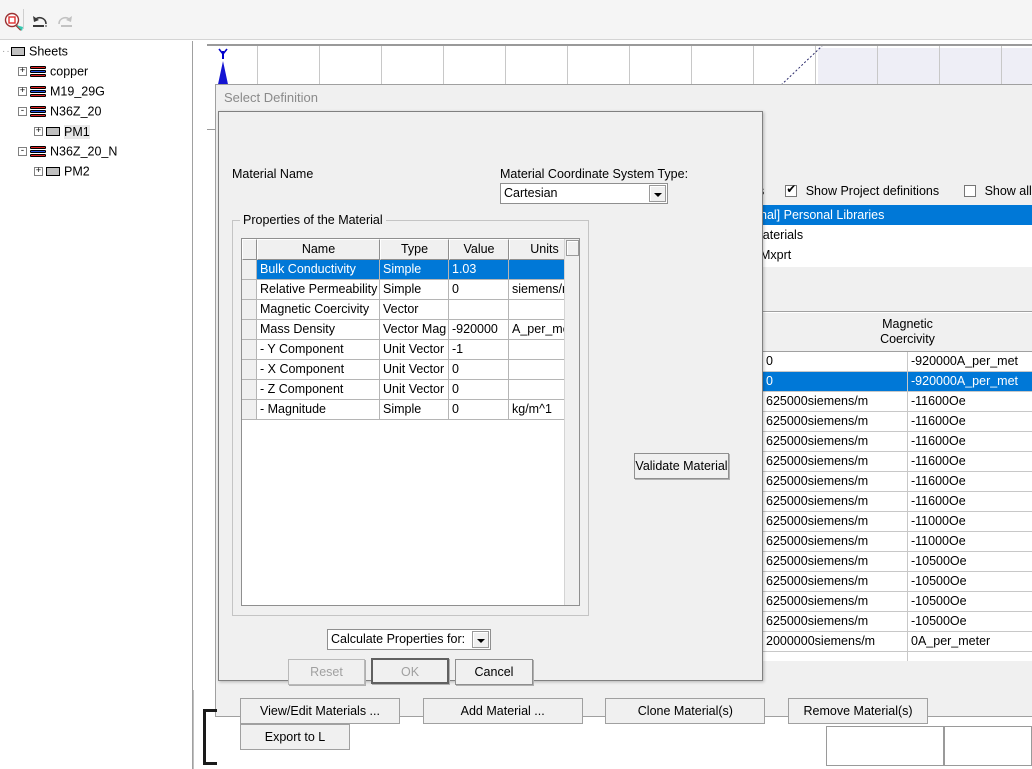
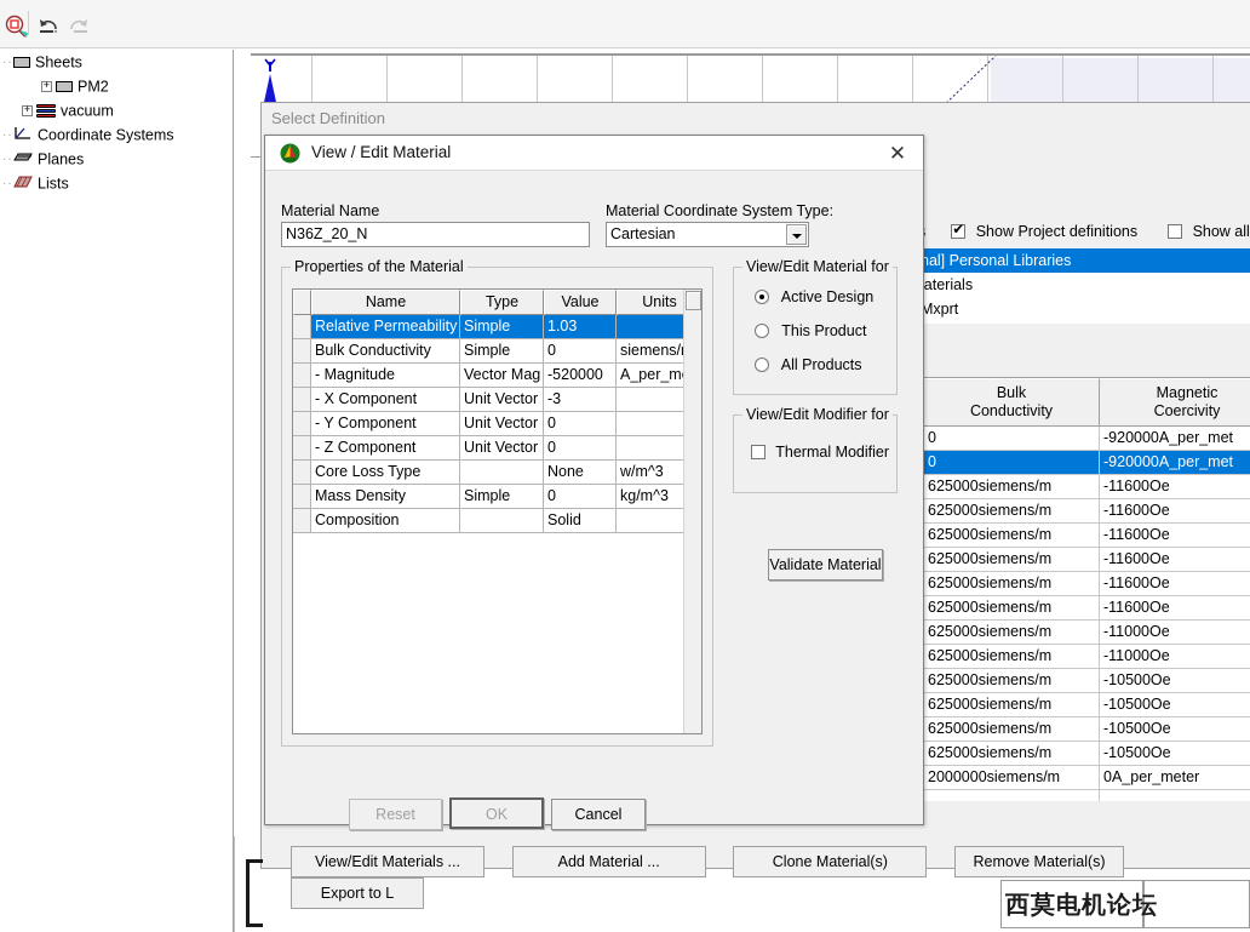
  ·· Sheets
- + copper
- + M19_29G
- - N36Z_20
- + PM1
- - N36Z_20_N
  + PM2
+ + vacuum
+ ·· Coordinate Systems
+ ·· Planes
+ ·· Lists
  Select Definition
  Show Project definitions Show all
  nal] Personal Libraries
  aterials
  Mxprt
+ Bulk
+ Conductivity
  Magnetic
  Coercivity
  0
  -920000A_per_met
  0
  -920000A_per_met
  625000siemens/m
  -11600Oe
  625000siemens/m
  -11600Oe
  625000siemens/m
  -11600Oe
  625000siemens/m
  -11600Oe
  625000siemens/m
  -11600Oe
  625000siemens/m
  -11600Oe
  625000siemens/m
  -11000Oe
  625000siemens/m
  -11000Oe
  625000siemens/m
  -10500Oe
  625000siemens/m
  -10500Oe
  625000siemens/m
  -10500Oe
  625000siemens/m
  -10500Oe
  2000000siemens/m
  0A_per_meter
  View/Edit Materials ... Add Material ... Clone Material(s) Remove Material(s) Export to L
+ View / Edit Material
+ ✕
  Material Name
+ N36Z_20_N
  Material Coordinate System Type:
  Cartesian
  Properties of the Material
  Name
  Type
  Value
  Units
- Bulk Conductivity
+ Relative Permeability
  Simple
  1.03
- Relative Permeability
+ Bulk Conductivity
  Simple
  0
  siemens/
- Magnetic Coercivity
- Vector
- Mass Density
+ - Magnitude
  Vector Mag
- -920000
+ -520000
- - Y Component
+ - X Component
  Unit Vector
- -1
+ -3
- - X Component
+ - Y Component
  Unit Vector
  0
  - Z Component
  Unit Vector
  0
+ Core Loss Type
+ None
+ w/m^3
- - Magnitude
+ Mass Density
  Simple
  0
- kg/m^1
+ kg/m^3
+ Composition
+ Solid
+ View/Edit Material for
+ Active Design
+ This Product
+ All Products
+ View/Edit Modifier for
+ Thermal Modifier
  Validate Material
- Calculate Properties for:
  Reset
  OK
  Cancel
+ 西莫电机论坛
